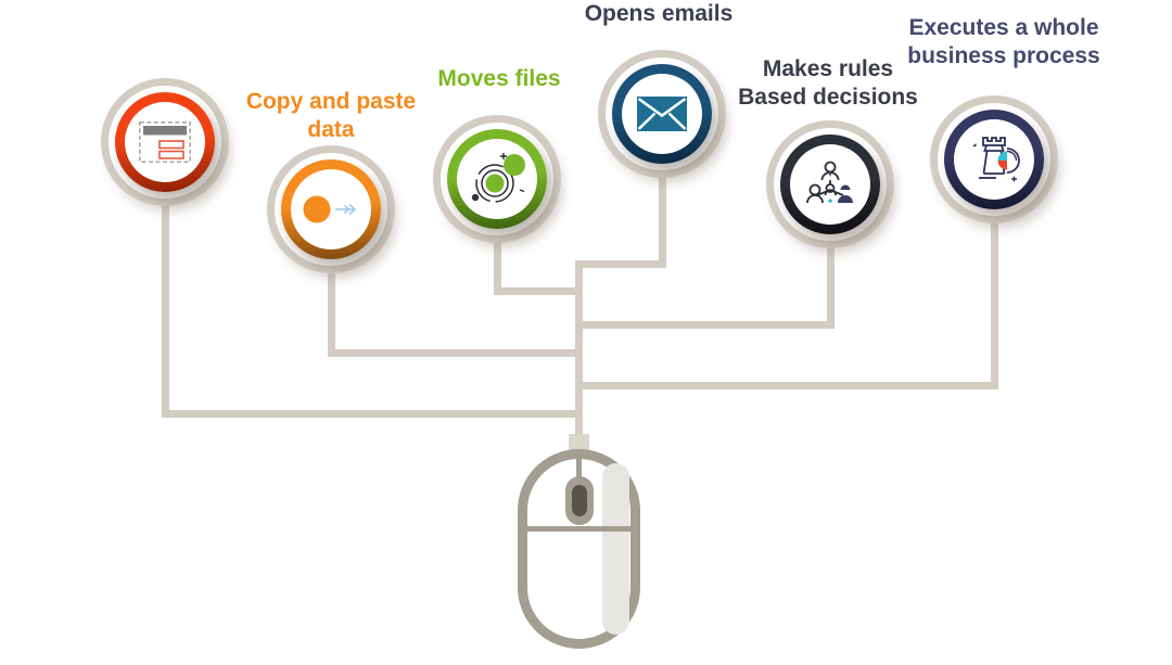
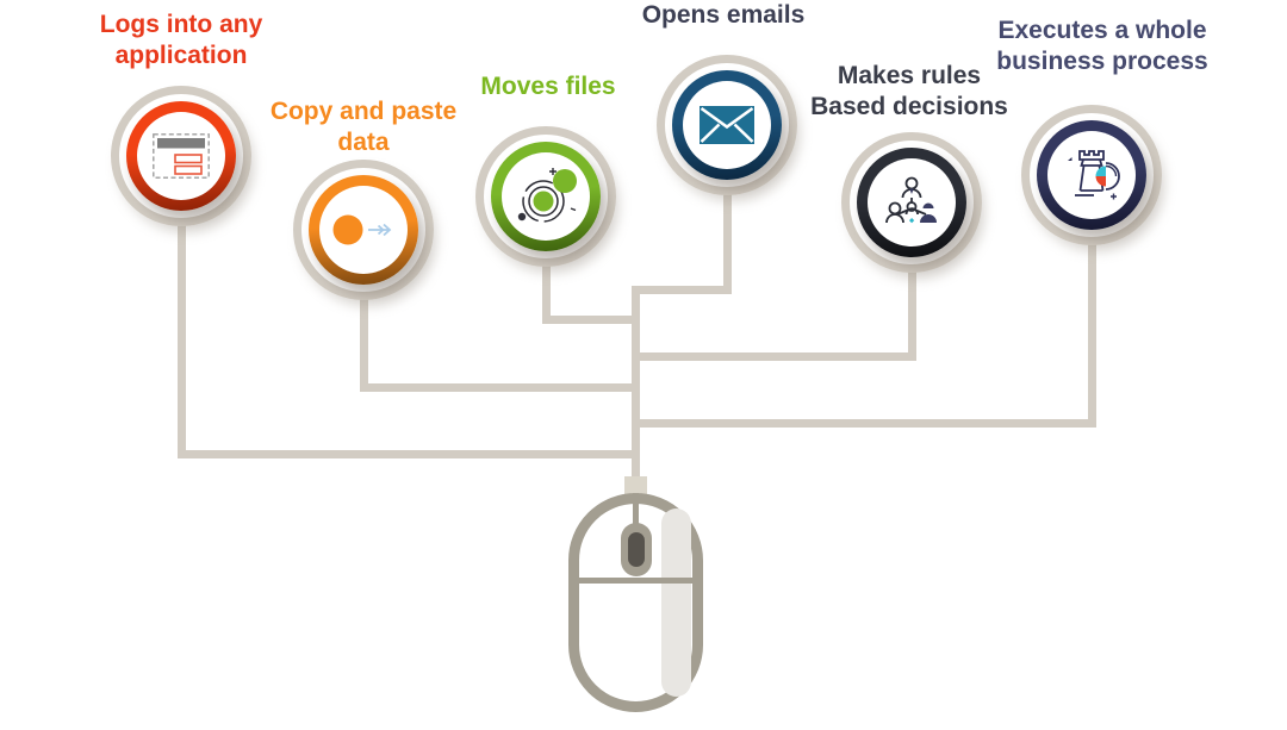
+ Logs into any
+ application
  Copy and paste
  data
  Moves files
  Opens emails
  Makes rules
  Based decisions
  Executes a whole
  business process
